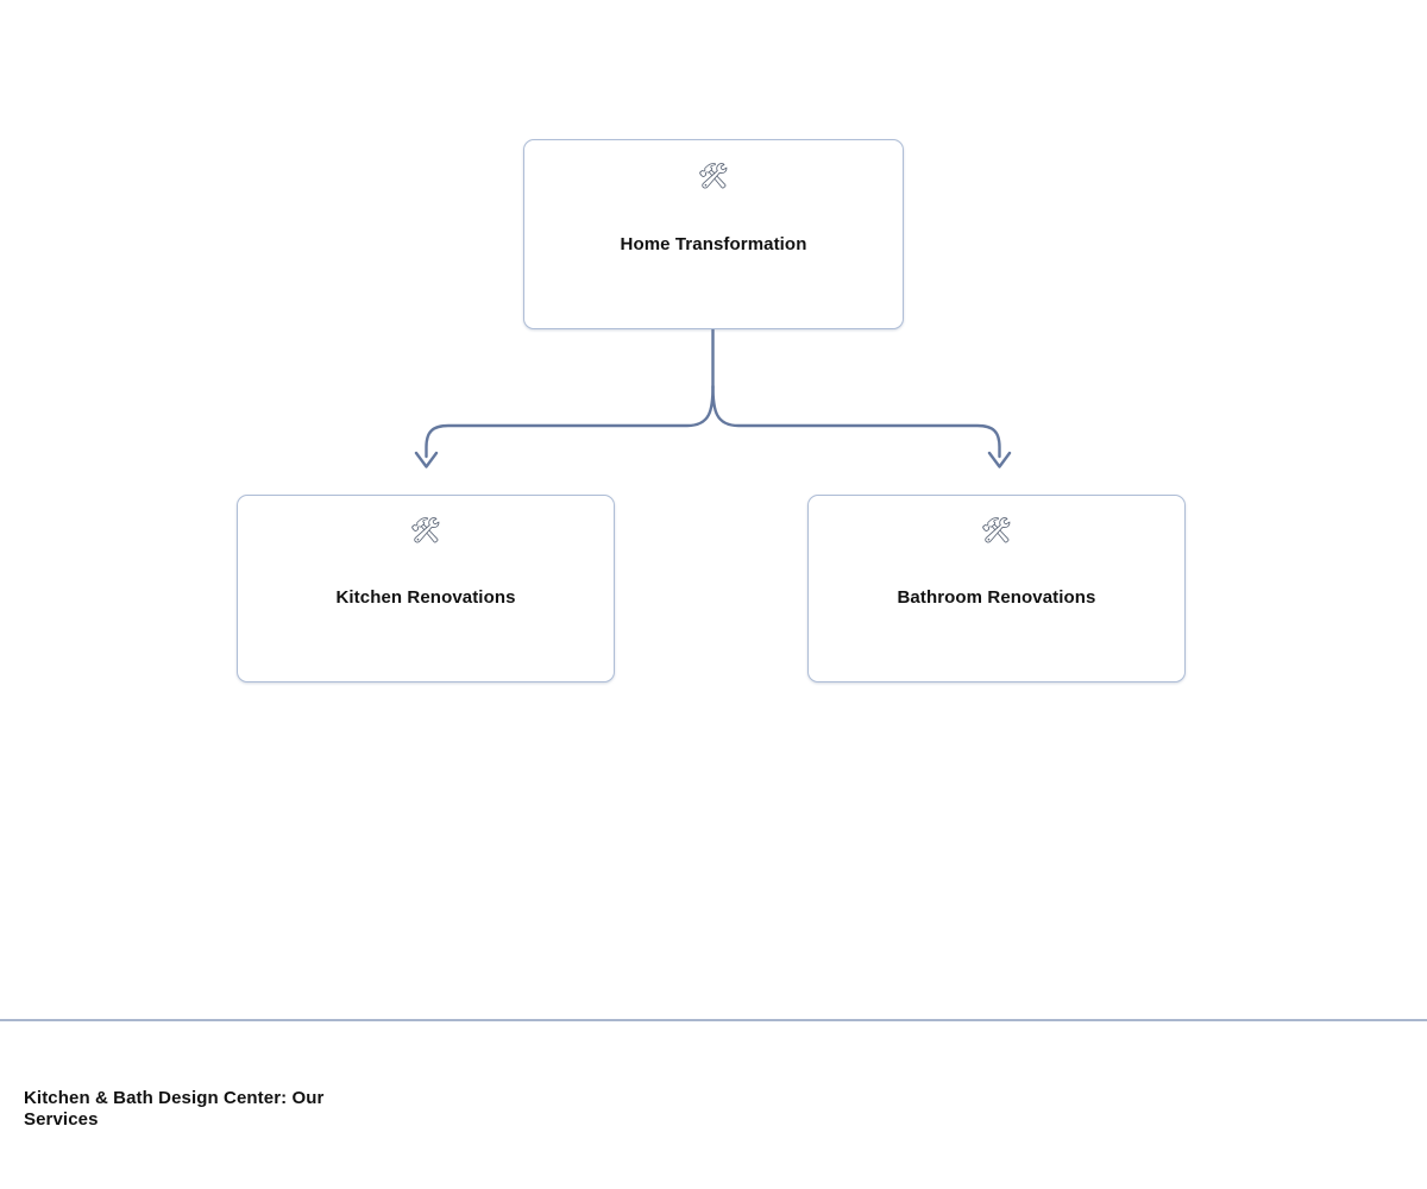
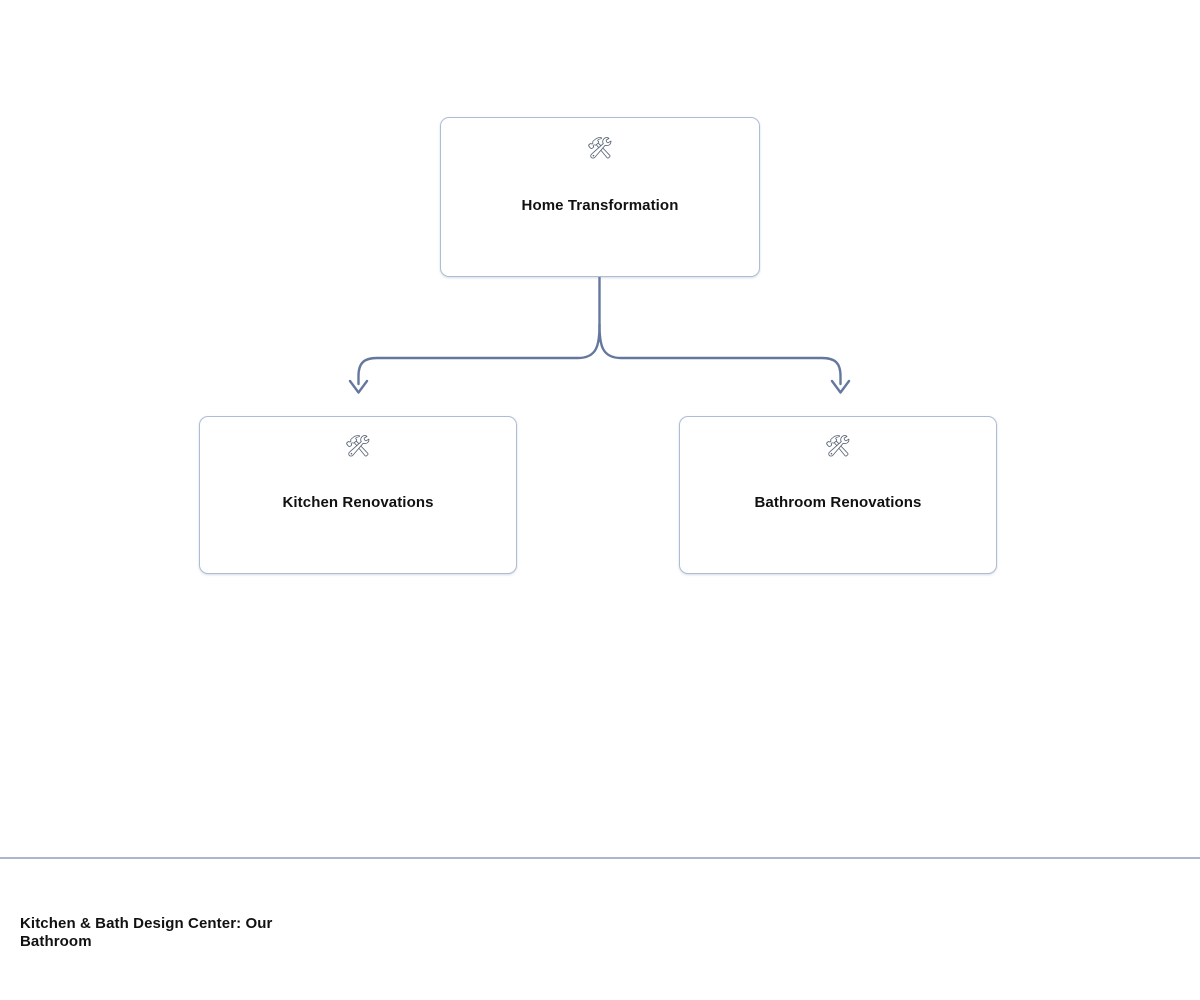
  🛠
  Home Transformation
  🛠
  Kitchen Renovations
  🛠
  Bathroom Renovations
- Kitchen & Bath Design Center: Our Services
+ Kitchen & Bath Design Center: Our Bathroom
